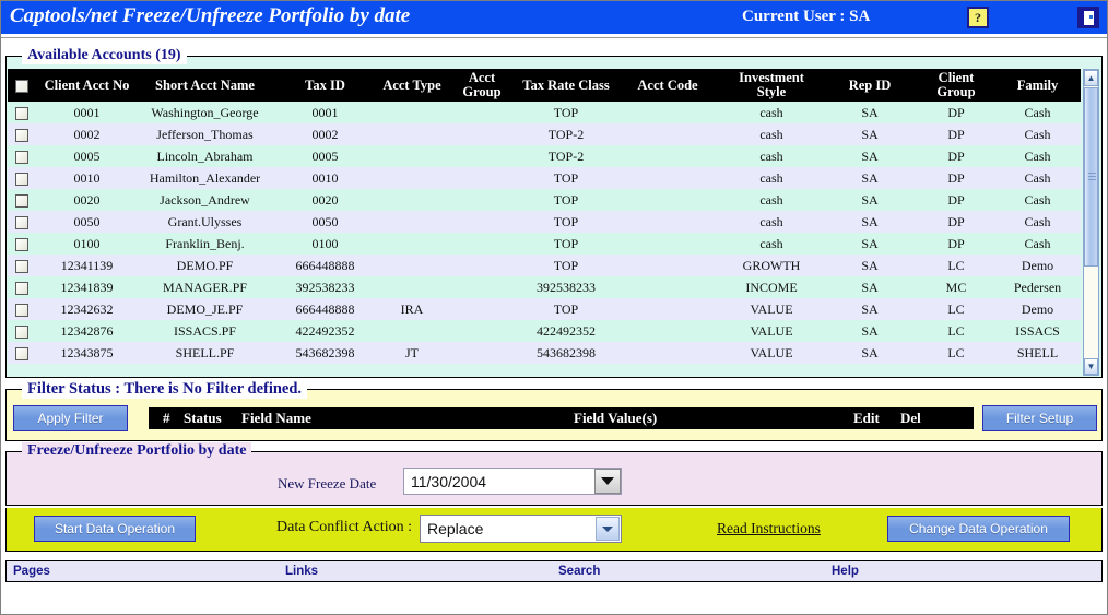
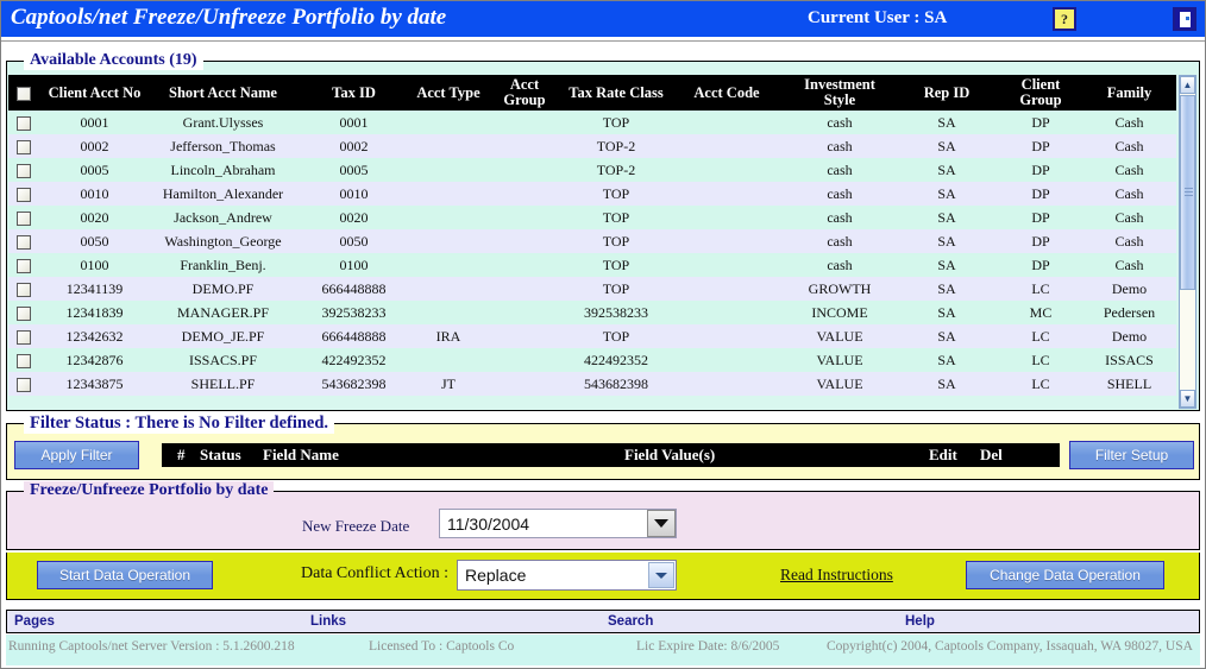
  Captools/net Freeze/Unfreeze Portfolio by date
  Current User : SA
  ?
  Available Accounts (19)
  	Client Acct No	Short Acct Name	Tax ID	Acct Type	Acct Group	Tax Rate Class	Acct Code	Investment Style	Rep ID	Client Group	Family
- 	0001	Washington_George	0001			TOP		cash	SA	DP	Cash
+ 	0001	Grant.Ulysses	0001			TOP		cash	SA	DP	Cash
  	0002	Jefferson_Thomas	0002			TOP-2		cash	SA	DP	Cash
  	0005	Lincoln_Abraham	0005			TOP-2		cash	SA	DP	Cash
  	0010	Hamilton_Alexander	0010			TOP		cash	SA	DP	Cash
  	0020	Jackson_Andrew	0020			TOP		cash	SA	DP	Cash
- 	0050	Grant.Ulysses	0050			TOP		cash	SA	DP	Cash
+ 	0050	Washington_George	0050			TOP		cash	SA	DP	Cash
  	0100	Franklin_Benj.	0100			TOP		cash	SA	DP	Cash
  	12341139	DEMO.PF	666448888			TOP		GROWTH	SA	LC	Demo
  	12341839	MANAGER.PF	392538233			392538233		INCOME	SA	MC	Pedersen
  	12342632	DEMO_JE.PF	666448888	IRA		TOP		VALUE	SA	LC	Demo
  	12342876	ISSACS.PF	422492352			422492352		VALUE	SA	LC	ISSACS
  	12343875	SHELL.PF	543682398	JT		543682398		VALUE	SA	LC	SHELL
  ▲
  ▼
  Filter Status : There is No Filter defined.
  Apply Filter
  #
  Status
  Field Name
  Field Value(s)
  Edit
  Del
  Filter Setup
  Freeze/Unfreeze Portfolio by date
  New Freeze Date
  11/30/2004
  Start Data Operation
  Data Conflict Action :
  Replace
  Read Instructions
  Change Data Operation
  Pages
  Links
  Search
  Help
+ Running Captools/net Server Version : 5.1.2600.218
+ Licensed To : Captools Co
+ Lic Expire Date: 8/6/2005
+ Copyright(c) 2004, Captools Company, Issaquah, WA 98027, USA
